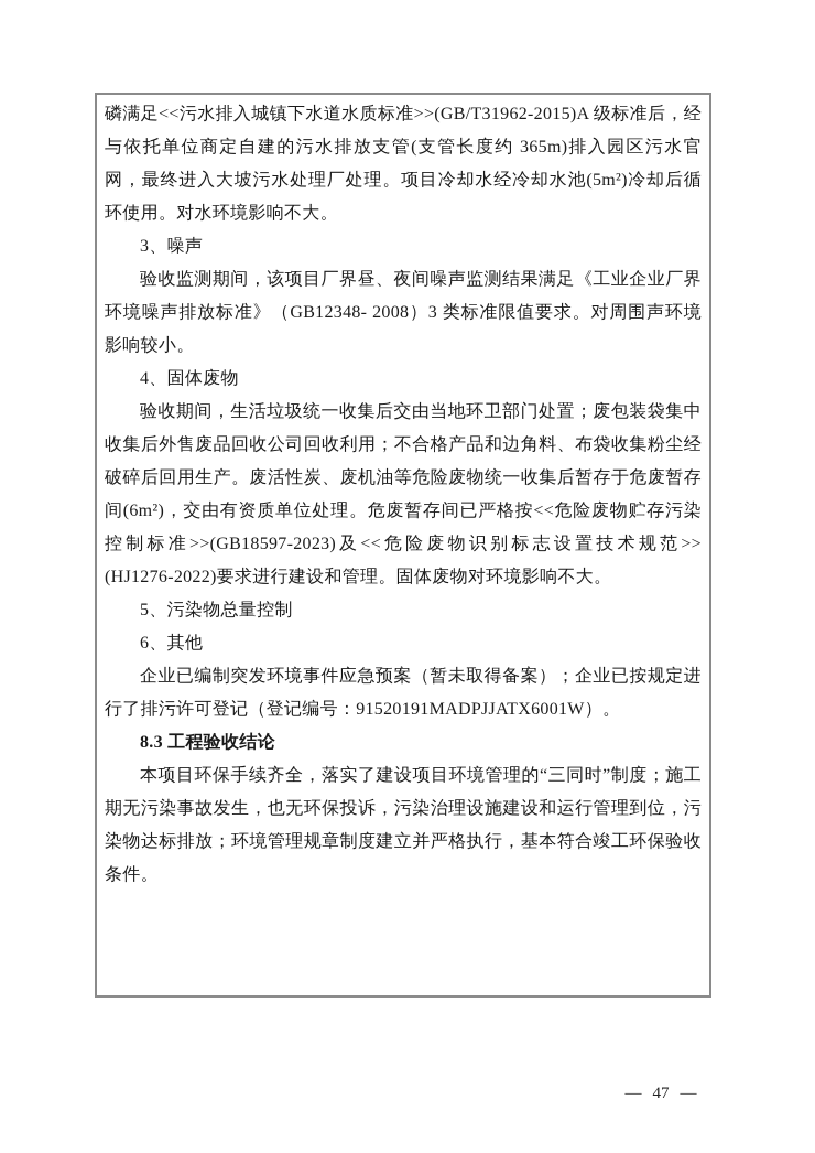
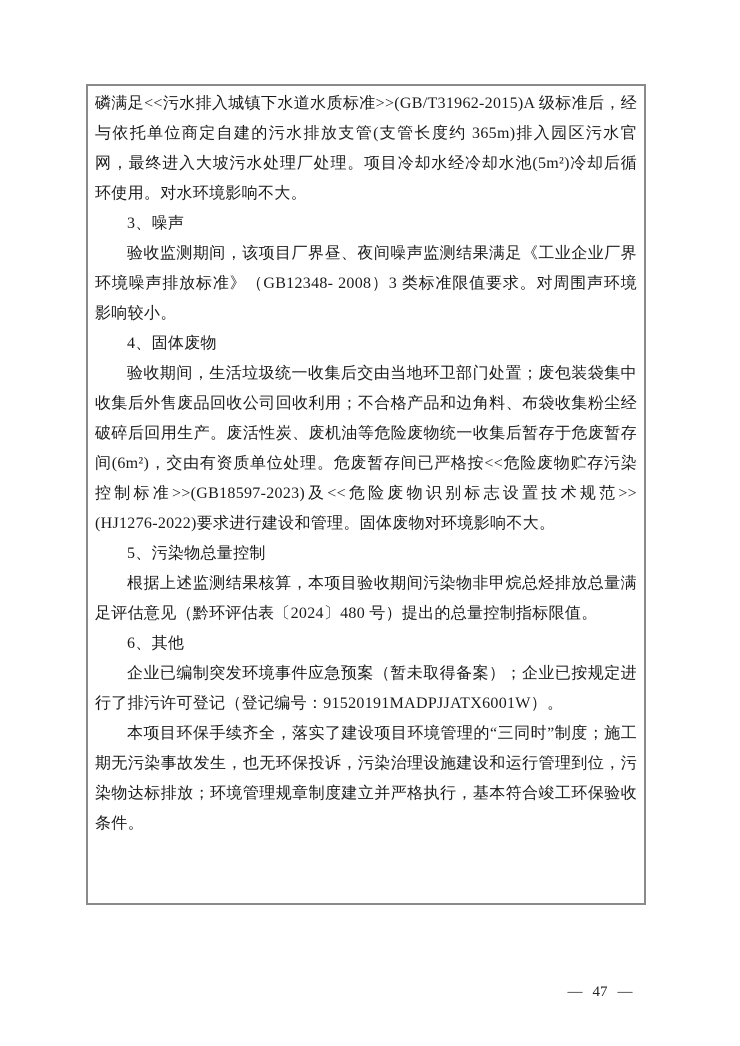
  磷满足<<污水排入城镇下水道水质标准>>(GB/T31962-2015)A 级标准后，经与依托单位商定自建的污水排放支管(支管长度约 365m)排入园区污水官网，最终进入大坡污水处理厂处理。项目冷却水经冷却水池(5m²)冷却后循环使用。对水环境影响不大。
  3、噪声
  验收监测期间，该项目厂界昼、夜间噪声监测结果满足《工业企业厂界环境噪声排放标准》（GB12348- 2008）3 类标准限值要求。对周围声环境影响较小。
  4、固体废物
  验收期间，生活垃圾统一收集后交由当地环卫部门处置；废包装袋集中收集后外售废品回收公司回收利用；不合格产品和边角料、布袋收集粉尘经破碎后回用生产。废活性炭、废机油等危险废物统一收集后暂存于危废暂存间(6m²)，交由有资质单位处理。危废暂存间已严格按<<危险废物贮存污染控制标准>>(GB18597-2023)及<<危险废物识别标志设置技术规范>>(HJ1276-2022)要求进行建设和管理。固体废物对环境影响不大。
  5、污染物总量控制
+ 根据上述监测结果核算，本项目验收期间污染物非甲烷总烃排放总量满足评估意见（黔环评估表〔2024〕480 号）提出的总量控制指标限值。
  6、其他
  企业已编制突发环境事件应急预案（暂未取得备案）；企业已按规定进行了排污许可登记（登记编号：91520191MADPJJATX6001W）。
- 8.3 工程验收结论
  本项目环保手续齐全，落实了建设项目环境管理的“三同时”制度；施工期无污染事故发生，也无环保投诉，污染治理设施建设和运行管理到位，污染物达标排放；环境管理规章制度建立并严格执行，基本符合竣工环保验收条件。
  — 47 —
